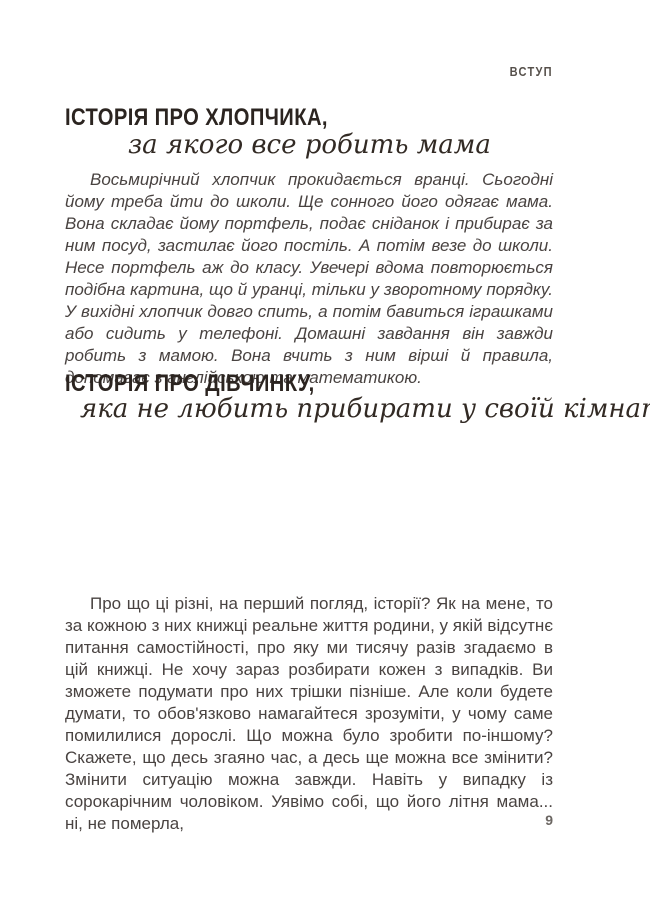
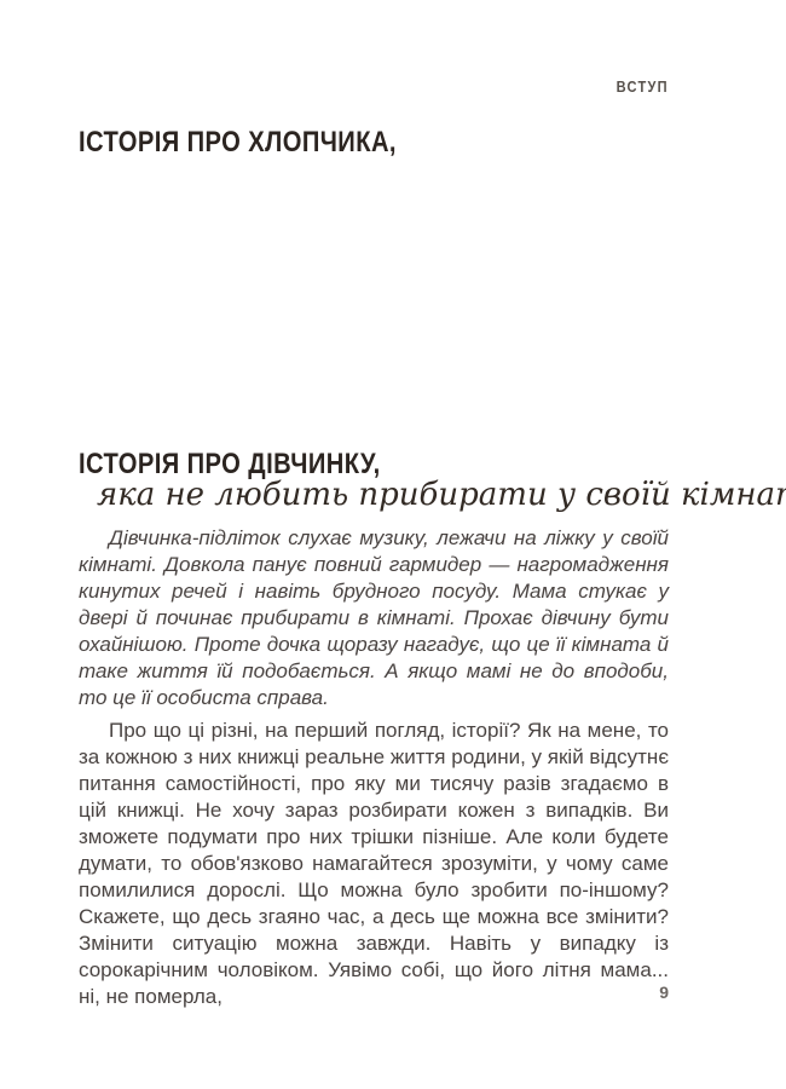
  ВСТУП
  ІСТОРІЯ ПРО ХЛОПЧИКА,
- за якого все робить мама
- Восьмирічний хлопчик прокидається вранці. Сьогодні йому треба йти до школи. Ще сонного його одягає мама. Вона складає йому портфель, подає сніданок і прибирає за ним посуд, застилає його постіль. А потім везе до школи. Несе портфель аж до класу. Увечері вдома повторюється подібна картина, що й уранці, тільки у зворотному порядку. У вихідні хлопчик довго спить, а потім бавиться іграшками або сидить у телефоні. Домашні завдання він завжди робить з мамою. Вона вчить з ним вірші й правила, допомагає з англійською та математикою.
  ІСТОРІЯ ПРО ДІВЧИНКУ,
  яка не любить прибирати у своїй кімна
+ Дівчинка-підліток слухає музику, лежачи на ліжку у своїй кімнаті. Довкола панує повний гармидер — нагромадження кинутих речей і навіть брудного посуду. Мама стукає у двері й починає прибирати в кімнаті. Прохає дівчину бути охайнішою. Проте дочка щоразу нагадує, що це її кімната й таке життя їй подобається. А якщо мамі не до вподоби, то це її особиста справа.
  Про що ці різні, на перший погляд, історії? Як на мене, то за кожною з них книжці реальне життя родини, у якій відсутнє питання самостійності, про яку ми тисячу разів згадаємо в цій книжці. Не хочу зараз розбирати кожен з випадків. Ви зможете подумати про них трішки пізніше. Але коли будете думати, то обов'язково намагайтеся зрозуміти, у чому саме помилилися дорослі. Що можна було зробити по-іншому? Скажете, що десь згаяно час, а десь ще можна все змінити? Змінити ситуацію можна завжди. Навіть у випадку із сорокарічним чоловіком. Уявімо собі, що його літня мама... ні, не померла,
  9
